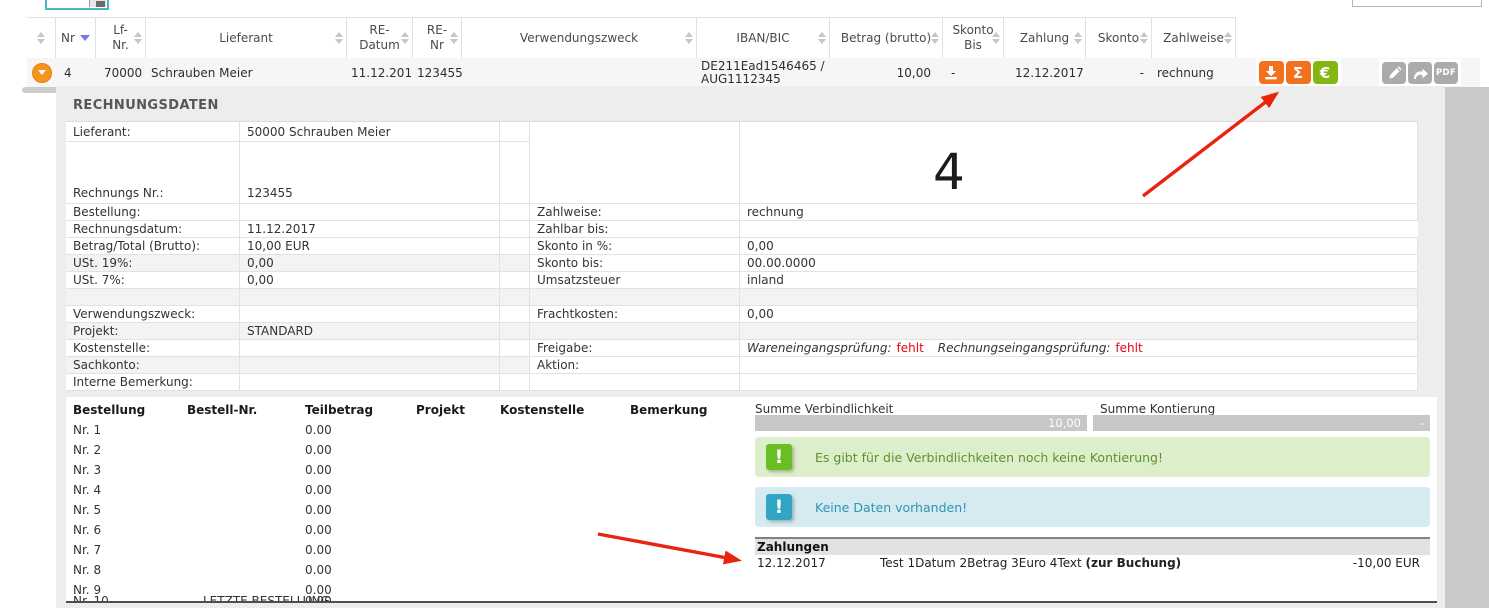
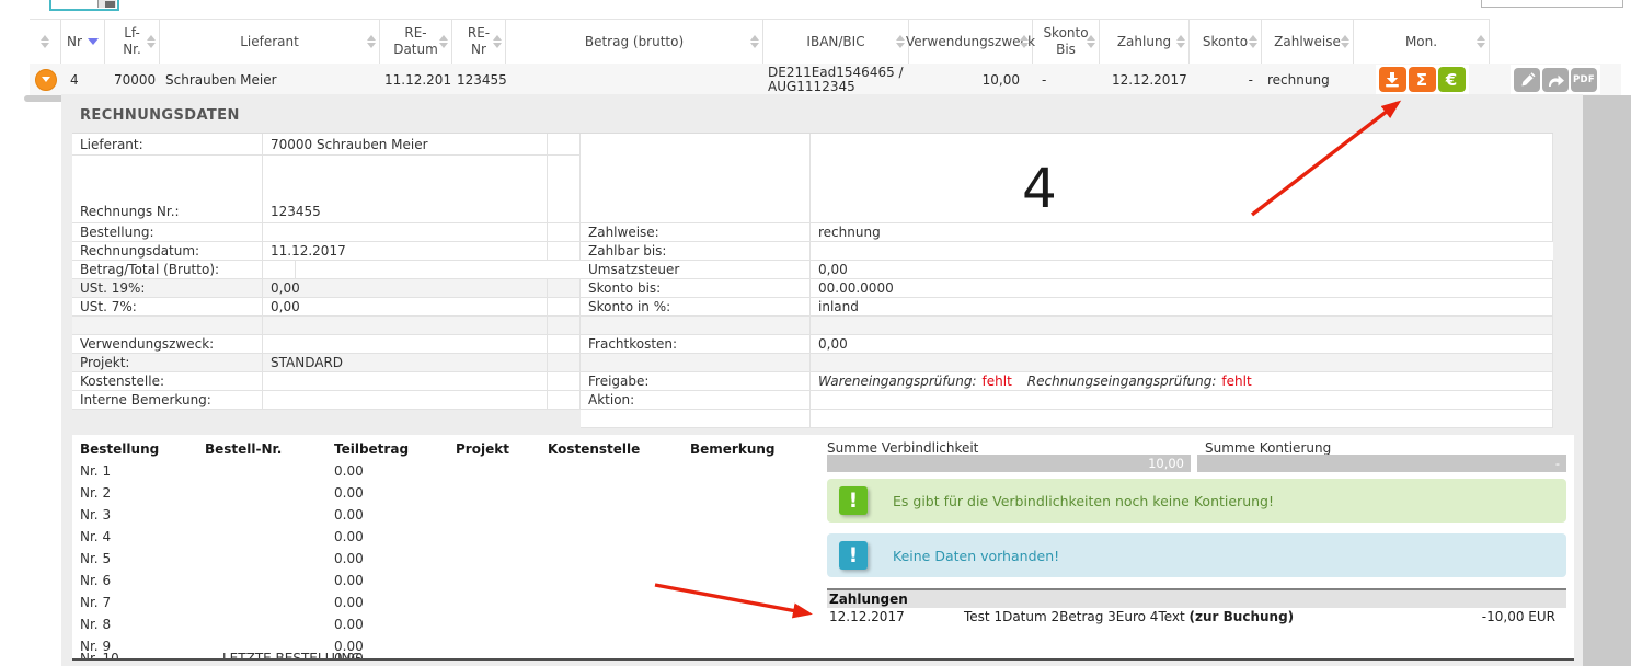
  Nr
  Lf-Nr.
  Lieferant
  RE-Datum
  RE-Nr
- Verwendungszweck
+ Betrag (brutto)
  IBAN/BIC
- Betrag (brutto)
+ Verwendungszweck
  Skonto Bis
  Zahlung
  Skonto
  Zahlweise
+ Mon.
  4
  70000
  Schrauben Meier
  11.12.201
  123455
  DE211Ead1546465 /
  AUG1112345
  10,00
  -
  12.12.2017
  -
  rechnung
  Σ
  €
  PDF
  RECHNUNGSDATEN
  Lieferant:
- 50000 Schrauben Meier
+ 70000 Schrauben Meier
  Rechnungs Nr.:
  123455
  Bestellung:
  Rechnungsdatum:
  11.12.2017
  Betrag/Total (Brutto):
- 10,00 EUR
  USt. 19%:
  0,00
  USt. 7%:
  0,00
  Verwendungszweck:
  Projekt:
  STANDARD
  Kostenstelle:
- Sachkonto:
  Interne Bemerkung:
  Zahlweise:
  rechnung
  Zahlbar bis:
- Skonto in %:
+ Umsatzsteuer
  0,00
  Skonto bis:
  00.00.0000
- Umsatzsteuer
+ Skonto in %:
  inland
  Frachtkosten:
  0,00
  Freigabe:
  Wareneingangsprüfung:
  fehlt
  Rechnungseingangsprüfung:
  fehlt
  Aktion:
  4
  Bestellung
  Bestell-Nr.
  Teilbetrag
  Projekt
  Kostenstelle
  Bemerkung
  Nr. 1
  0.00
  Nr. 2
  0.00
  Nr. 3
  0.00
  Nr. 4
  0.00
  Nr. 5
  0.00
  Nr. 6
  0.00
  Nr. 7
  0.00
  Nr. 8
  0.00
  Nr. 9
  0.00
  Summe Verbindlichkeit
  Summe Kontierung
  10,00
  -
  !
  Es gibt für die Verbindlichkeiten noch keine Kontierung!
  !
  Keine Daten vorhanden!
  Zahlungen
  12.12.2017
  Test 1Datum 2Betrag 3Euro 4Text (zur Buchung)
  -10,00 EUR
